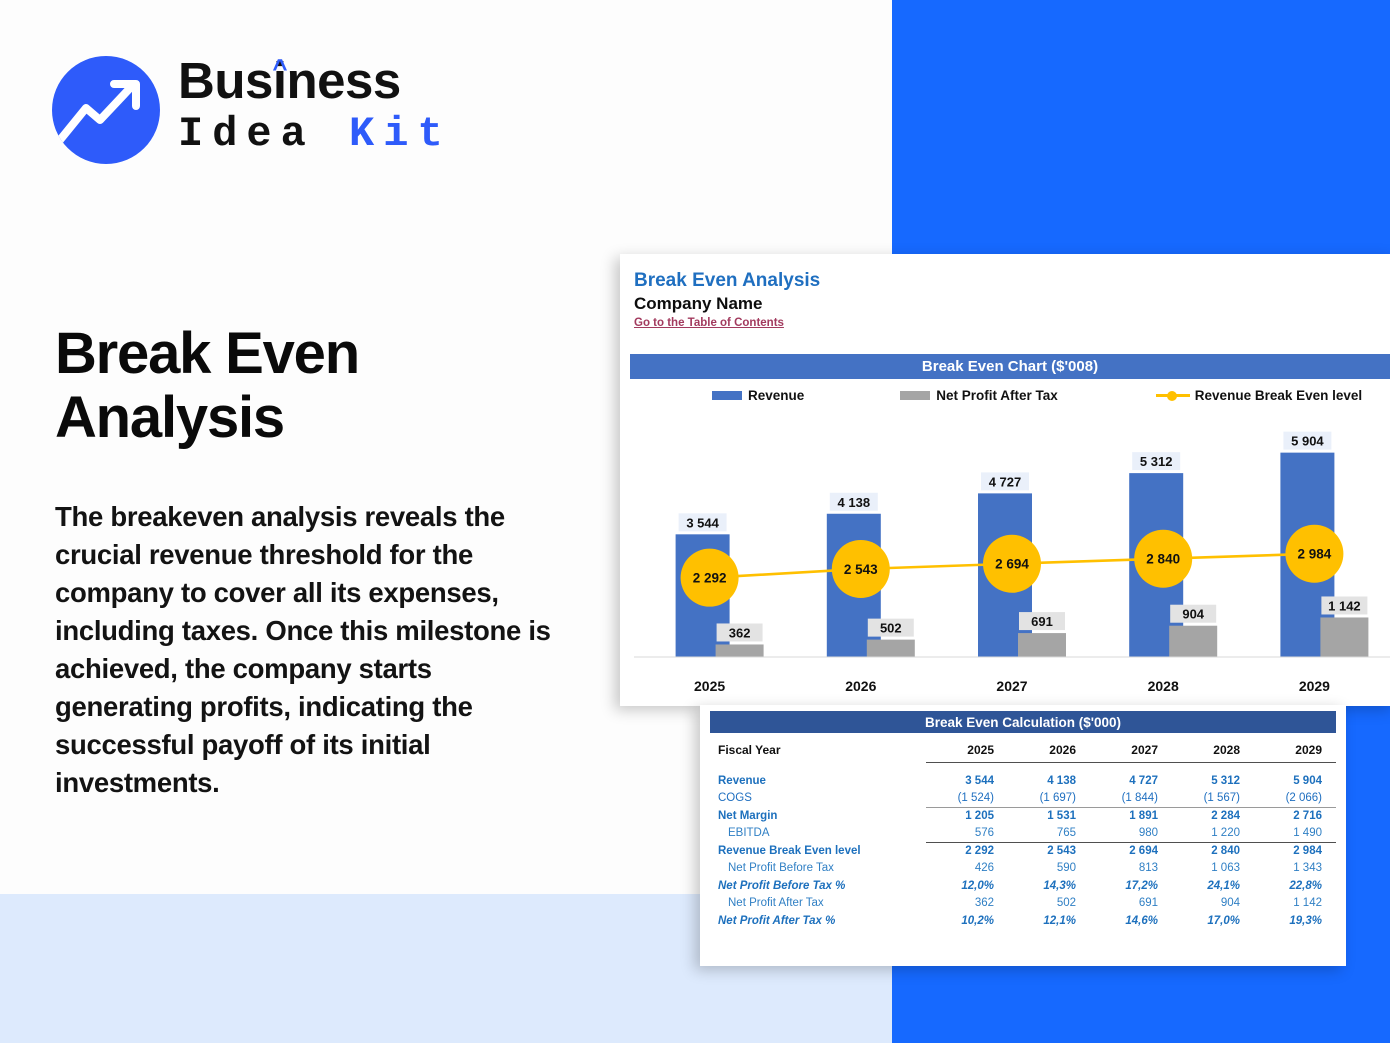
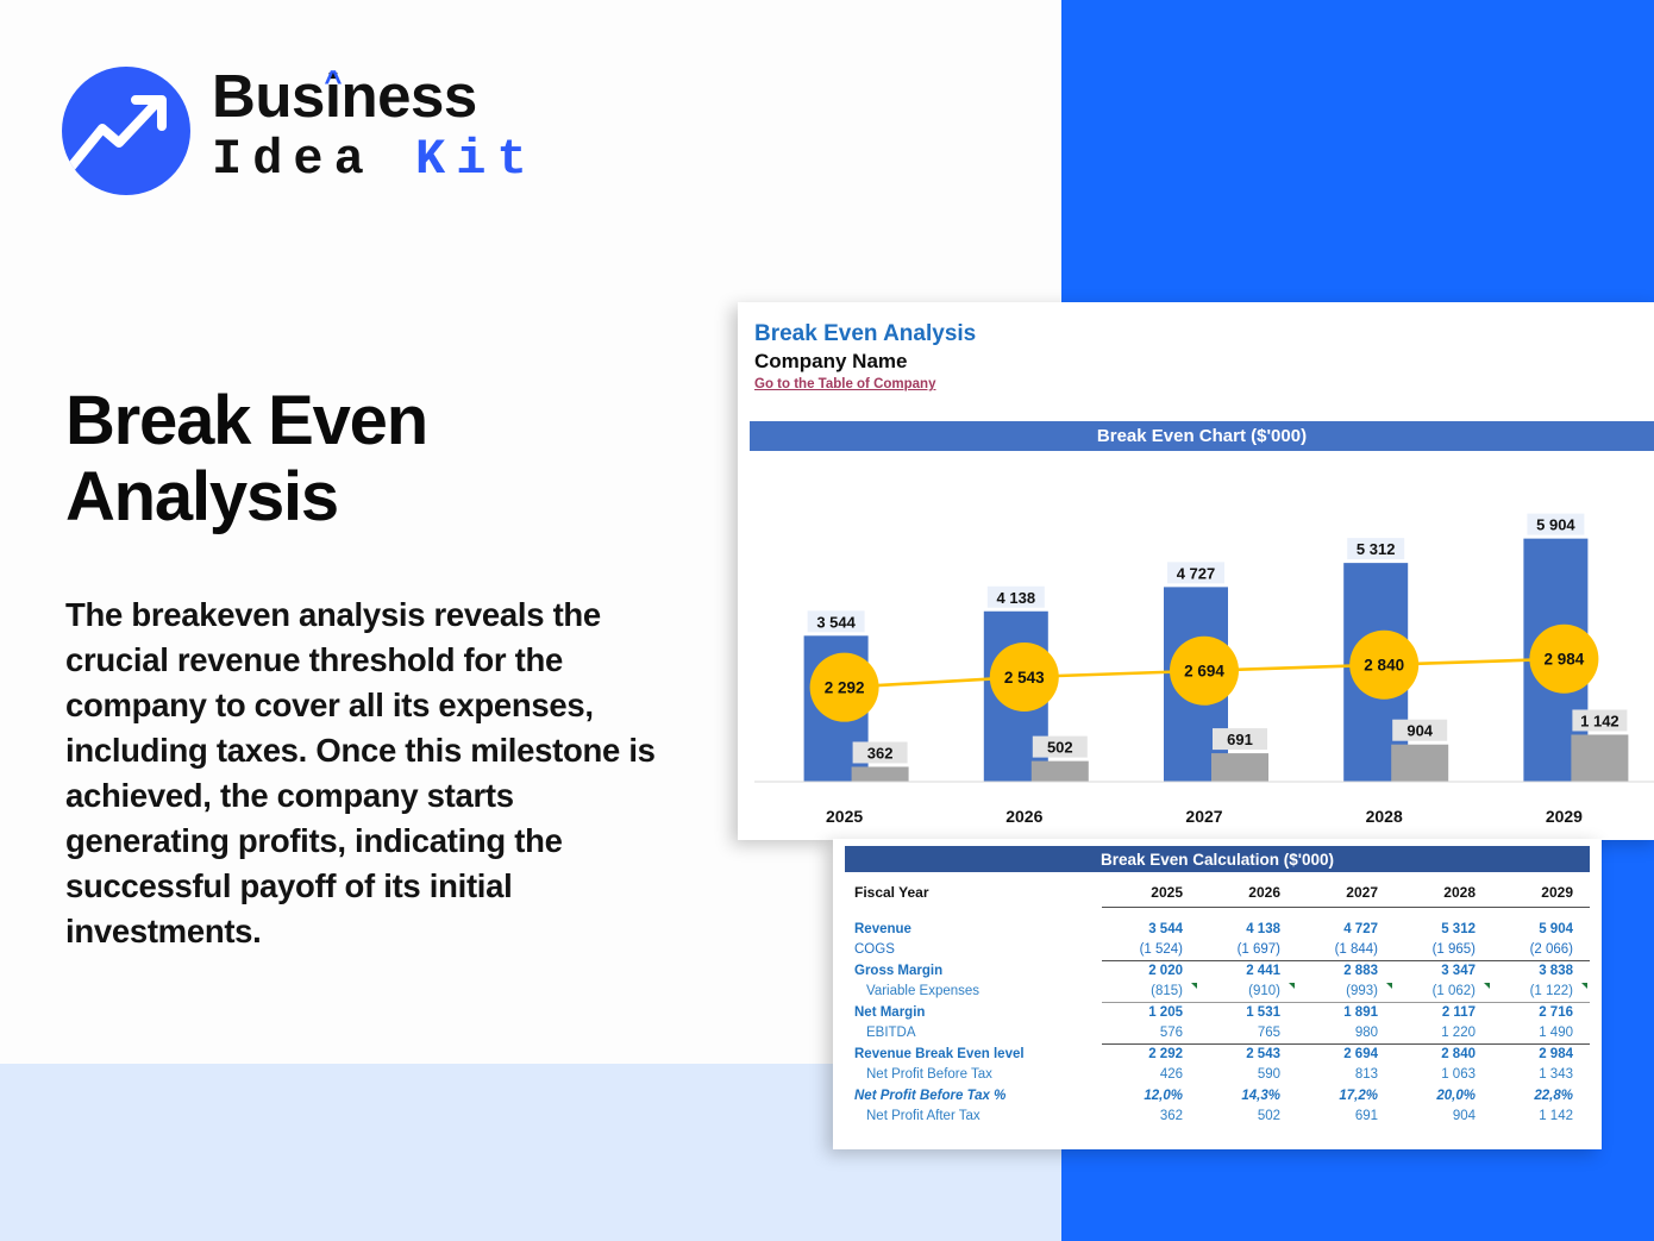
  Bus
  ^
  iness
  Idea Kit
  Break Even Analysis
  The breakeven analysis reveals the crucial revenue threshold for the company to cover all its expenses, including taxes. Once this milestone is achieved, the company starts generating profits, indicating the successful payoff of its initial investments.
  Break Even Analysis
  Company Name
- Go to the Table of Contents
+ Go to the Table of Company
- Break Even Chart ($'008)
+ Break Even Chart ($'000)
- Revenue
- Net Profit After Tax
- Revenue Break Even level
  3 544
  362
  2025
  4 138
  502
  2026
  4 727
  691
  2027
  5 312
  904
  2028
  5 904
  1 142
  2029
  2 292
  2 543
  2 694
  2 840
  2 984
  Break Even Calculation ($'000)
  Fiscal Year	2025	2026	2027	2028	2029
  Revenue	3 544	4 138	4 727	5 312	5 904
- COGS	(1 524)	(1 697)	(1 844)	(1 567)	(2 066)
+ COGS	(1 524)	(1 697)	(1 844)	(1 965)	(2 066)
+ Gross Margin	2 020	2 441	2 883	3 347	3 838
+ Variable Expenses	(815)	(910)	(993)	(1 062)	(1 122)
- Net Margin	1 205	1 531	1 891	2 284	2 716
+ Net Margin	1 205	1 531	1 891	2 117	2 716
  EBITDA	576	765	980	1 220	1 490
  Revenue Break Even level	2 292	2 543	2 694	2 840	2 984
  Net Profit Before Tax	426	590	813	1 063	1 343
- Net Profit Before Tax %	12,0%	14,3%	17,2%	24,1%	22,8%
+ Net Profit Before Tax %	12,0%	14,3%	17,2%	20,0%	22,8%
  Net Profit After Tax	362	502	691	904	1 142
- Net Profit After Tax %	10,2%	12,1%	14,6%	17,0%	19,3%
